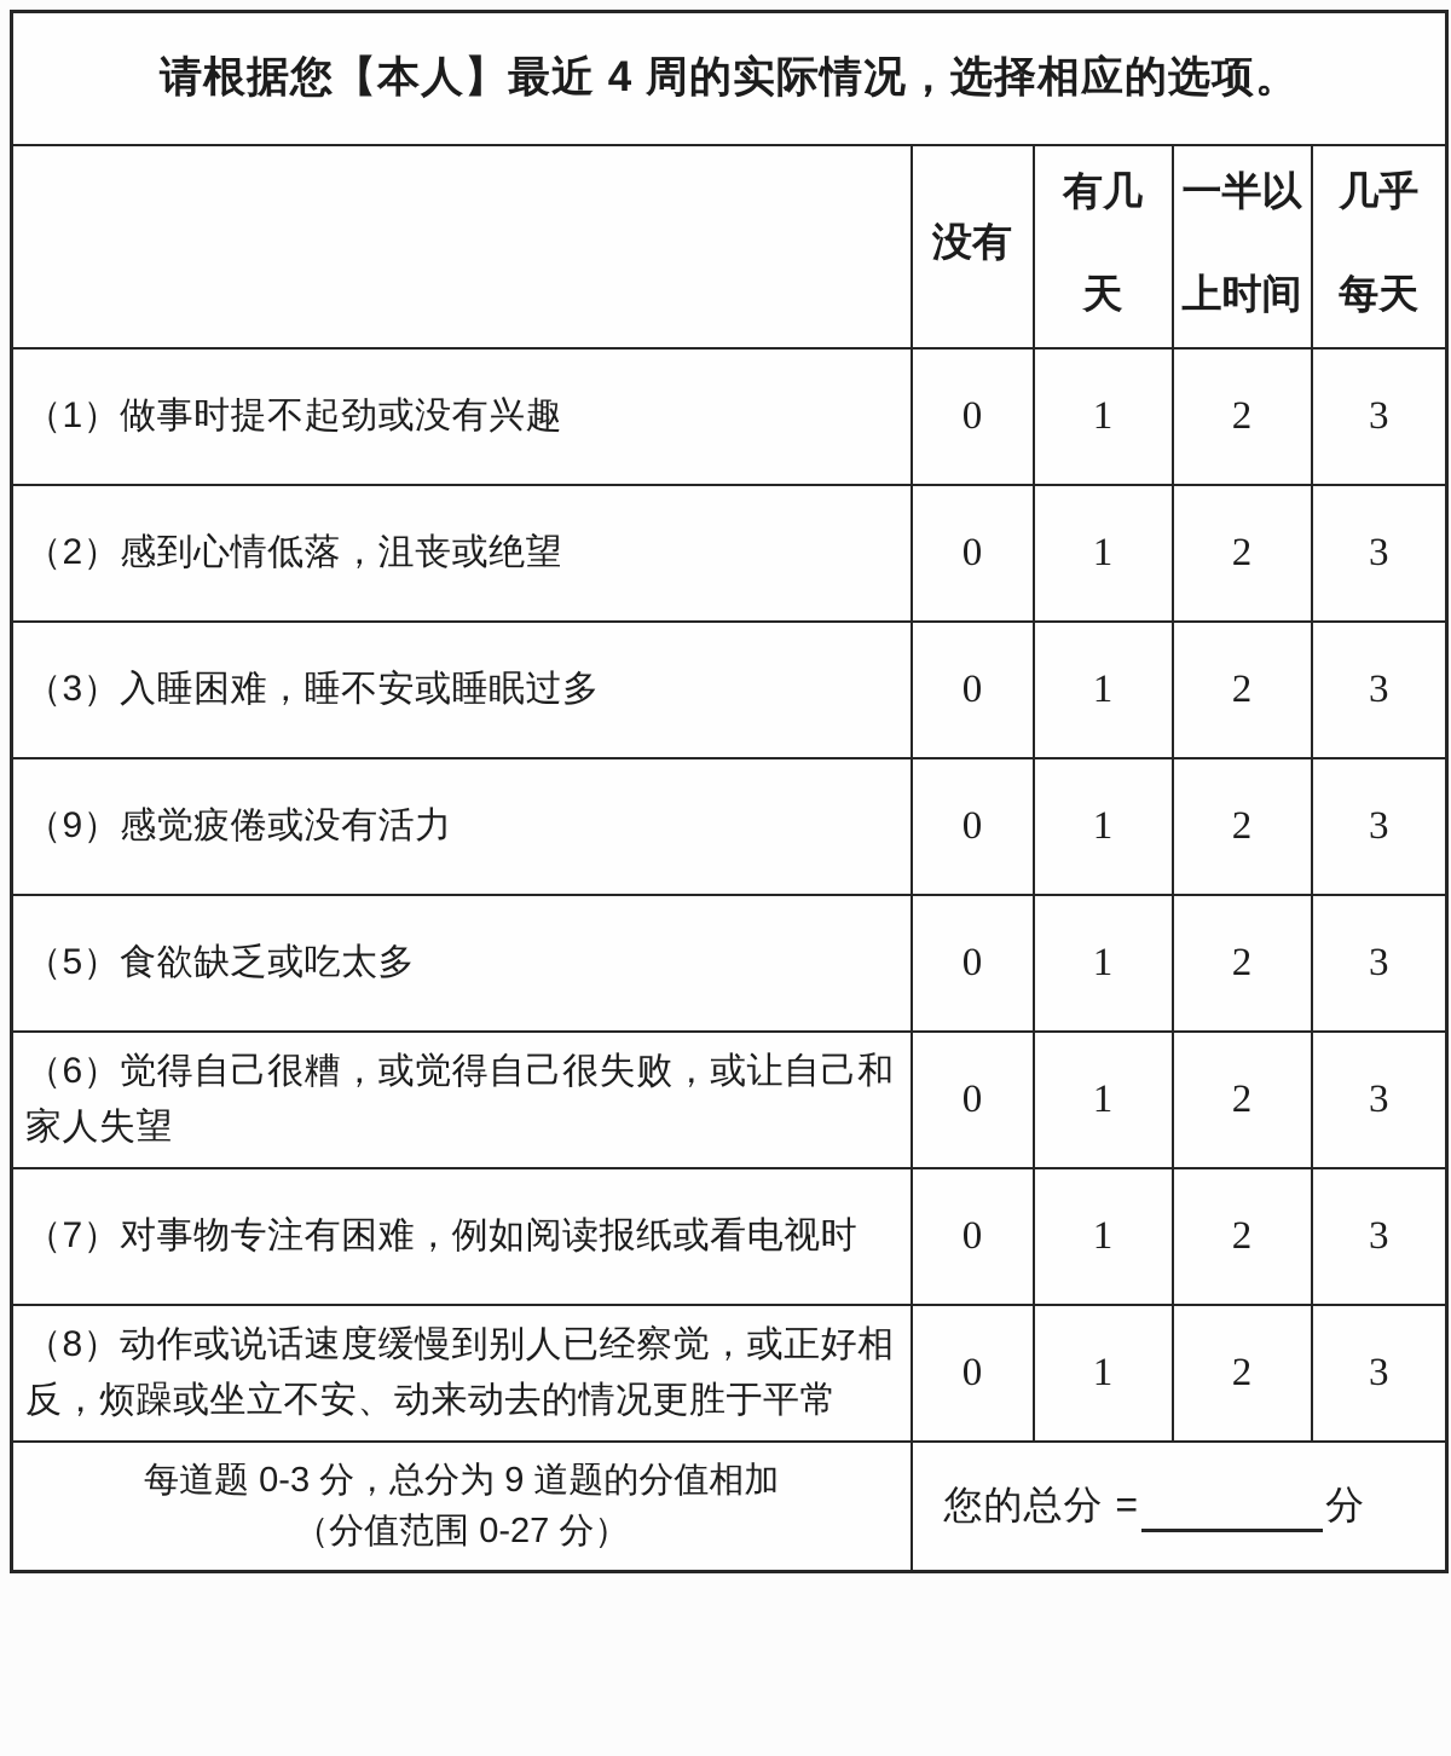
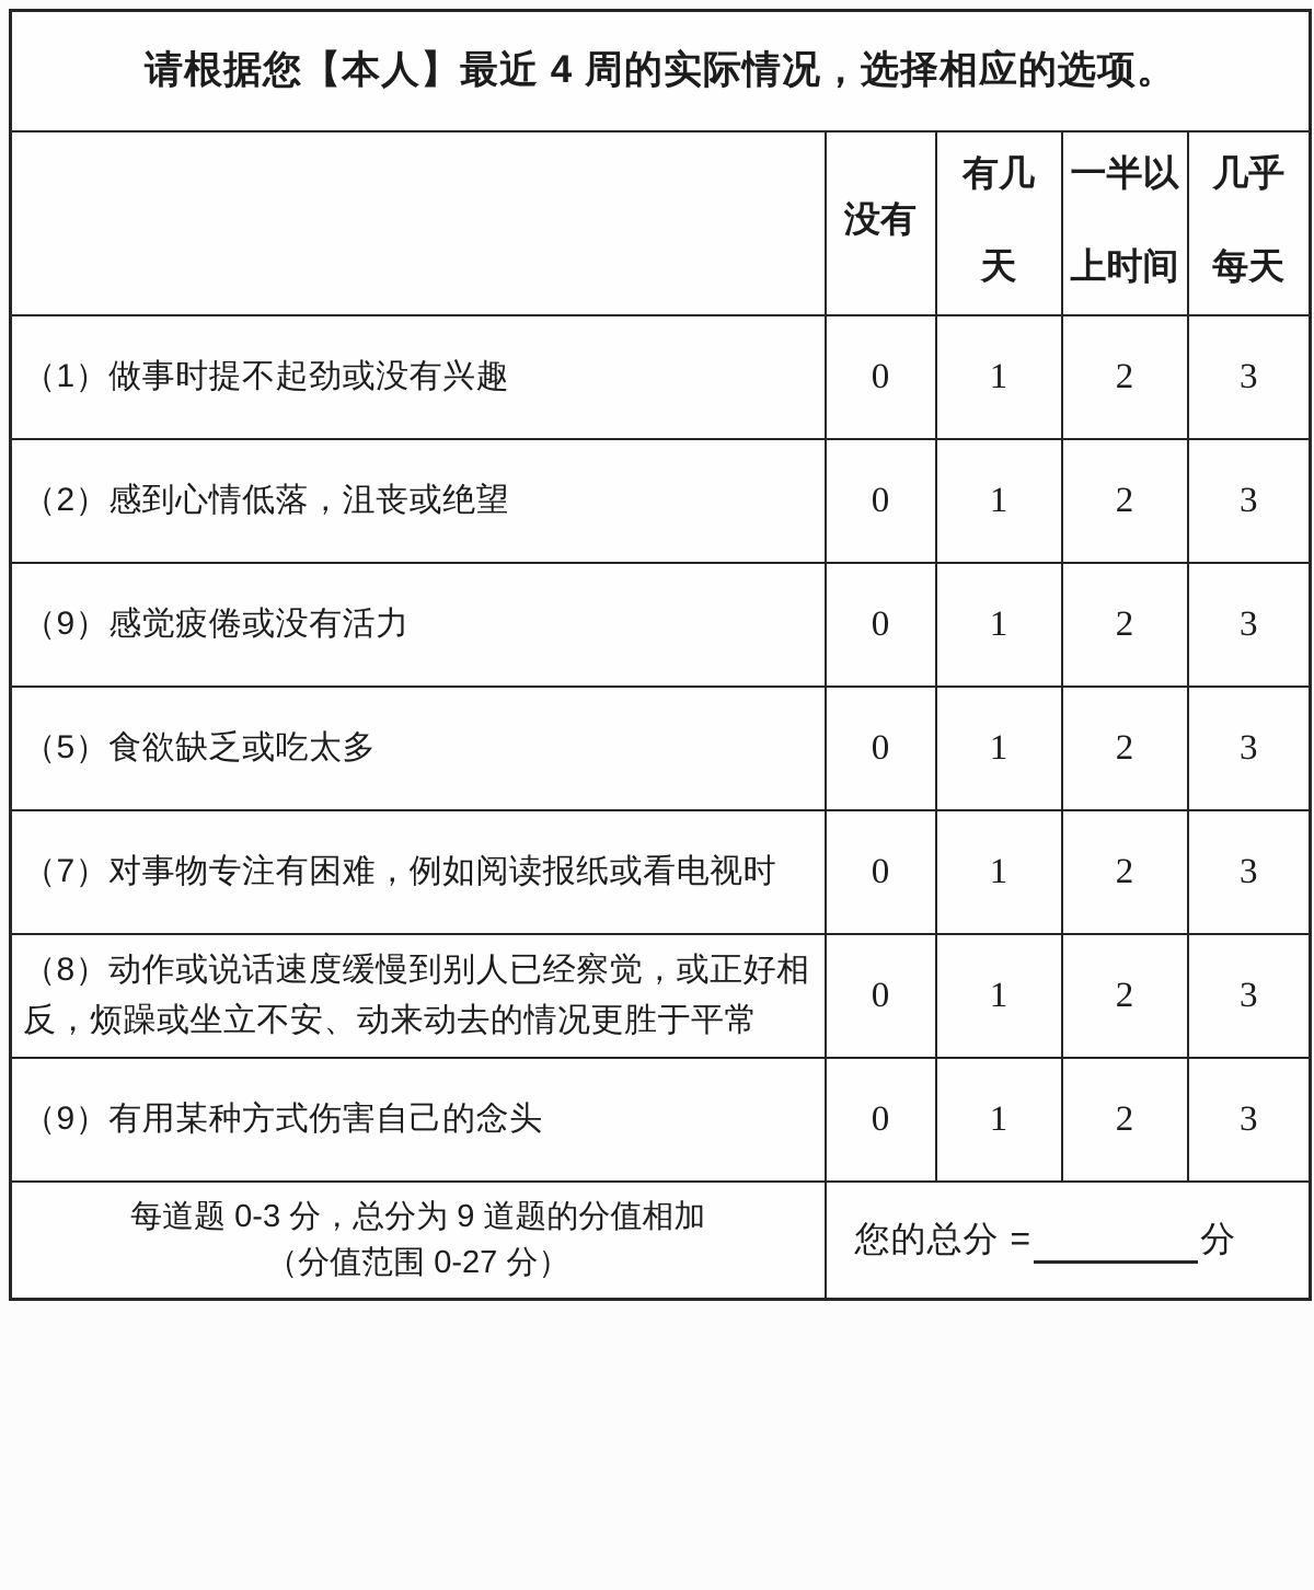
  请根据您【本人】最近 4 周的实际情况，选择相应的选项。
  	没有	有几 天	一半以 上时间	几乎 每天
  （1）做事时提不起劲或没有兴趣	0	1	2	3
  （2）感到心情低落，沮丧或绝望	0	1	2	3
- （3）入睡困难，睡不安或睡眠过多	0	1	2	3
  （9）感觉疲倦或没有活力	0	1	2	3
  （5）食欲缺乏或吃太多	0	1	2	3
- （6）觉得自己很糟，或觉得自己很失败，或让自己和家人失望	0	1	2	3
  （7）对事物专注有困难，例如阅读报纸或看电视时	0	1	2	3
  （8）动作或说话速度缓慢到别人已经察觉，或正好相反，烦躁或坐立不安、动来动去的情况更胜于平常	0	1	2	3
+ （9）有用某种方式伤害自己的念头	0	1	2	3
  每道题 0-3 分，总分为 9 道题的分值相加 （分值范围 0-27 分）	您的总分 = 分
